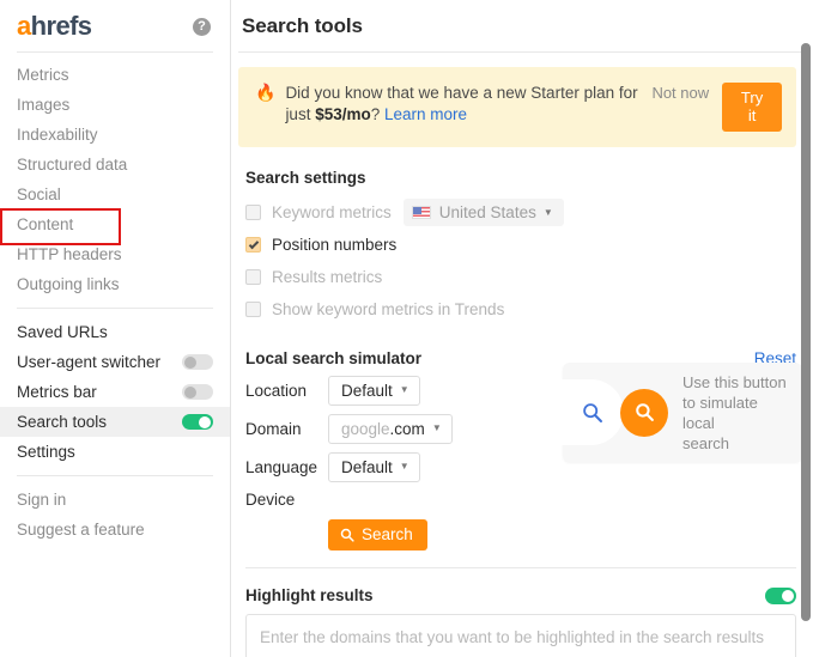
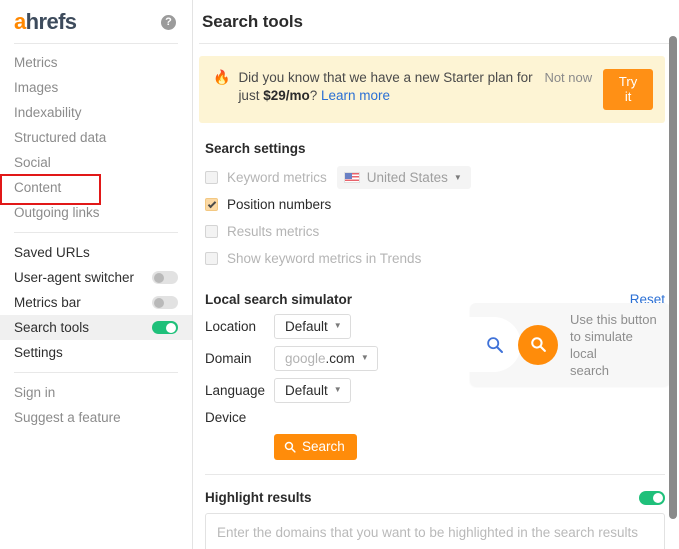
  ahrefs
  ?
  Metrics
  Images
  Indexability
  Structured data
  Social
  Content
- HTTP headers
  Outgoing links
  Saved URLs
  User-agent switcher
  Metrics bar
  Search tools
  Settings
  Sign in
  Suggest a feature
  Search tools
  🔥
- Did you know that we have a new Starter plan for just $53/mo? Learn more
+ Did you know that we have a new Starter plan for just $29/mo? Learn more
  Not now
  Try it
  Search settings
  Keyword metrics
  United States
  ▼
  Position numbers
  Results metrics
  Show keyword metrics in Trends
  Local search simulator
  Reset
  Location
  Default
  ▼
  Domain
  google
  .com
  ▼
  Language
  Default
  ▼
  Device
  Search
  Highlight results
  Enter the domains that you want to be highlighted in the search results
  Use this button
  to simulate local
  search
